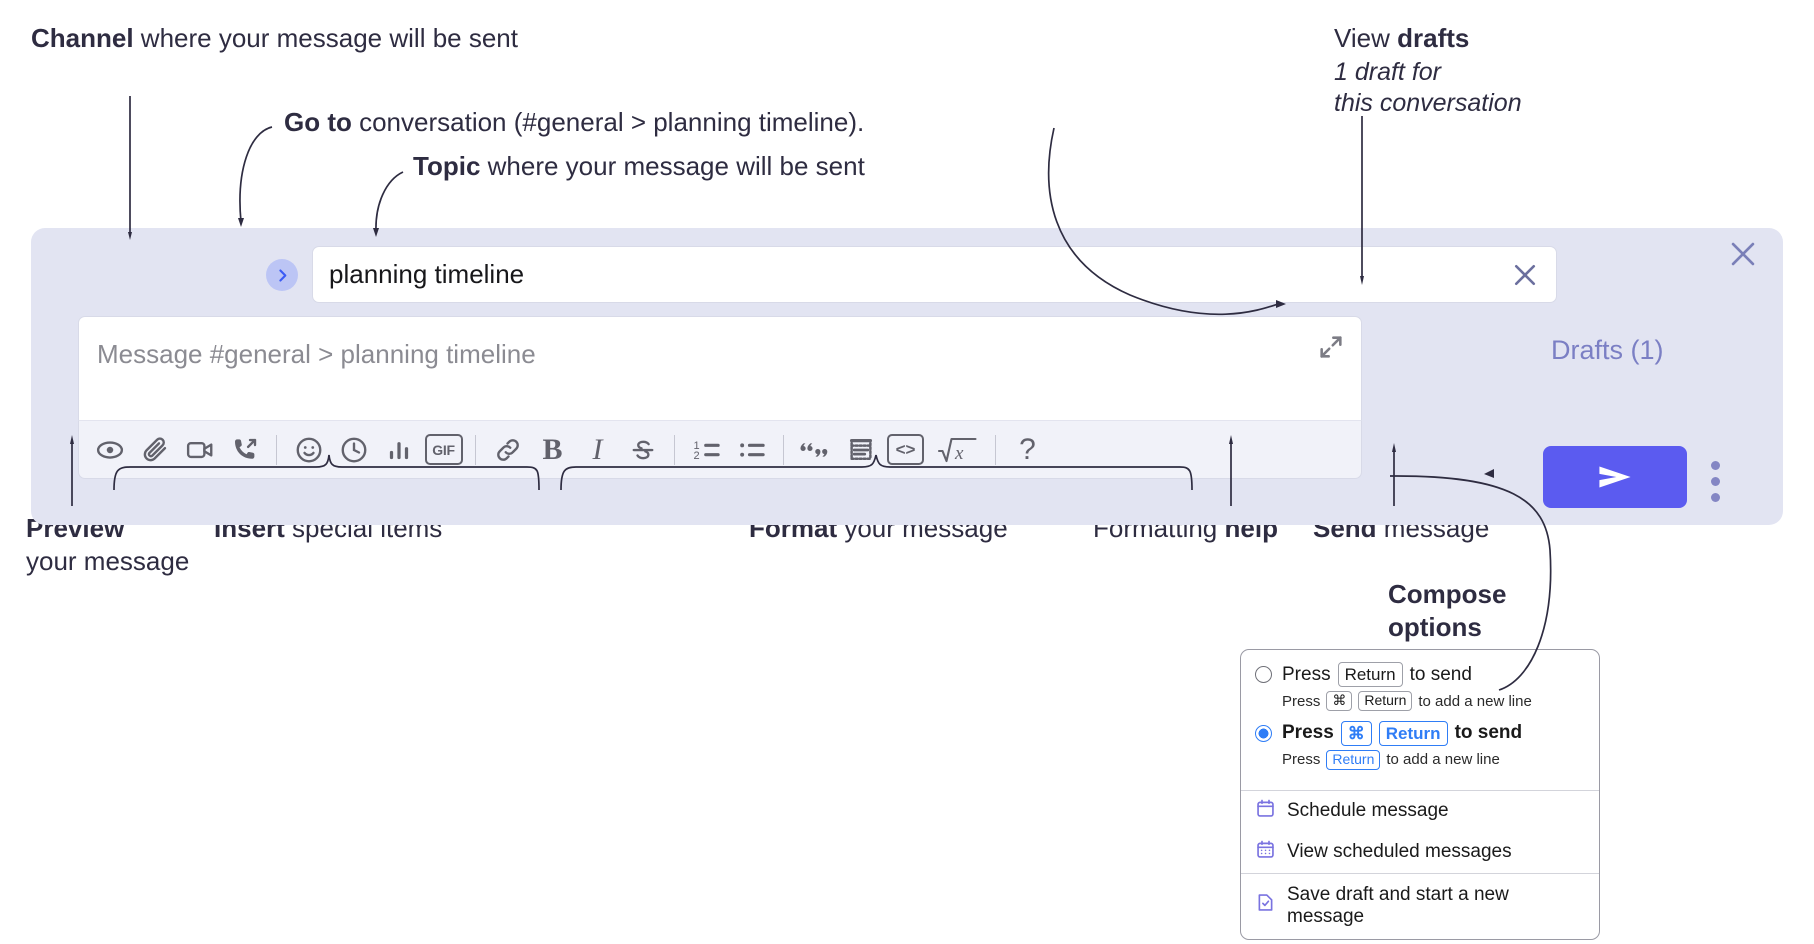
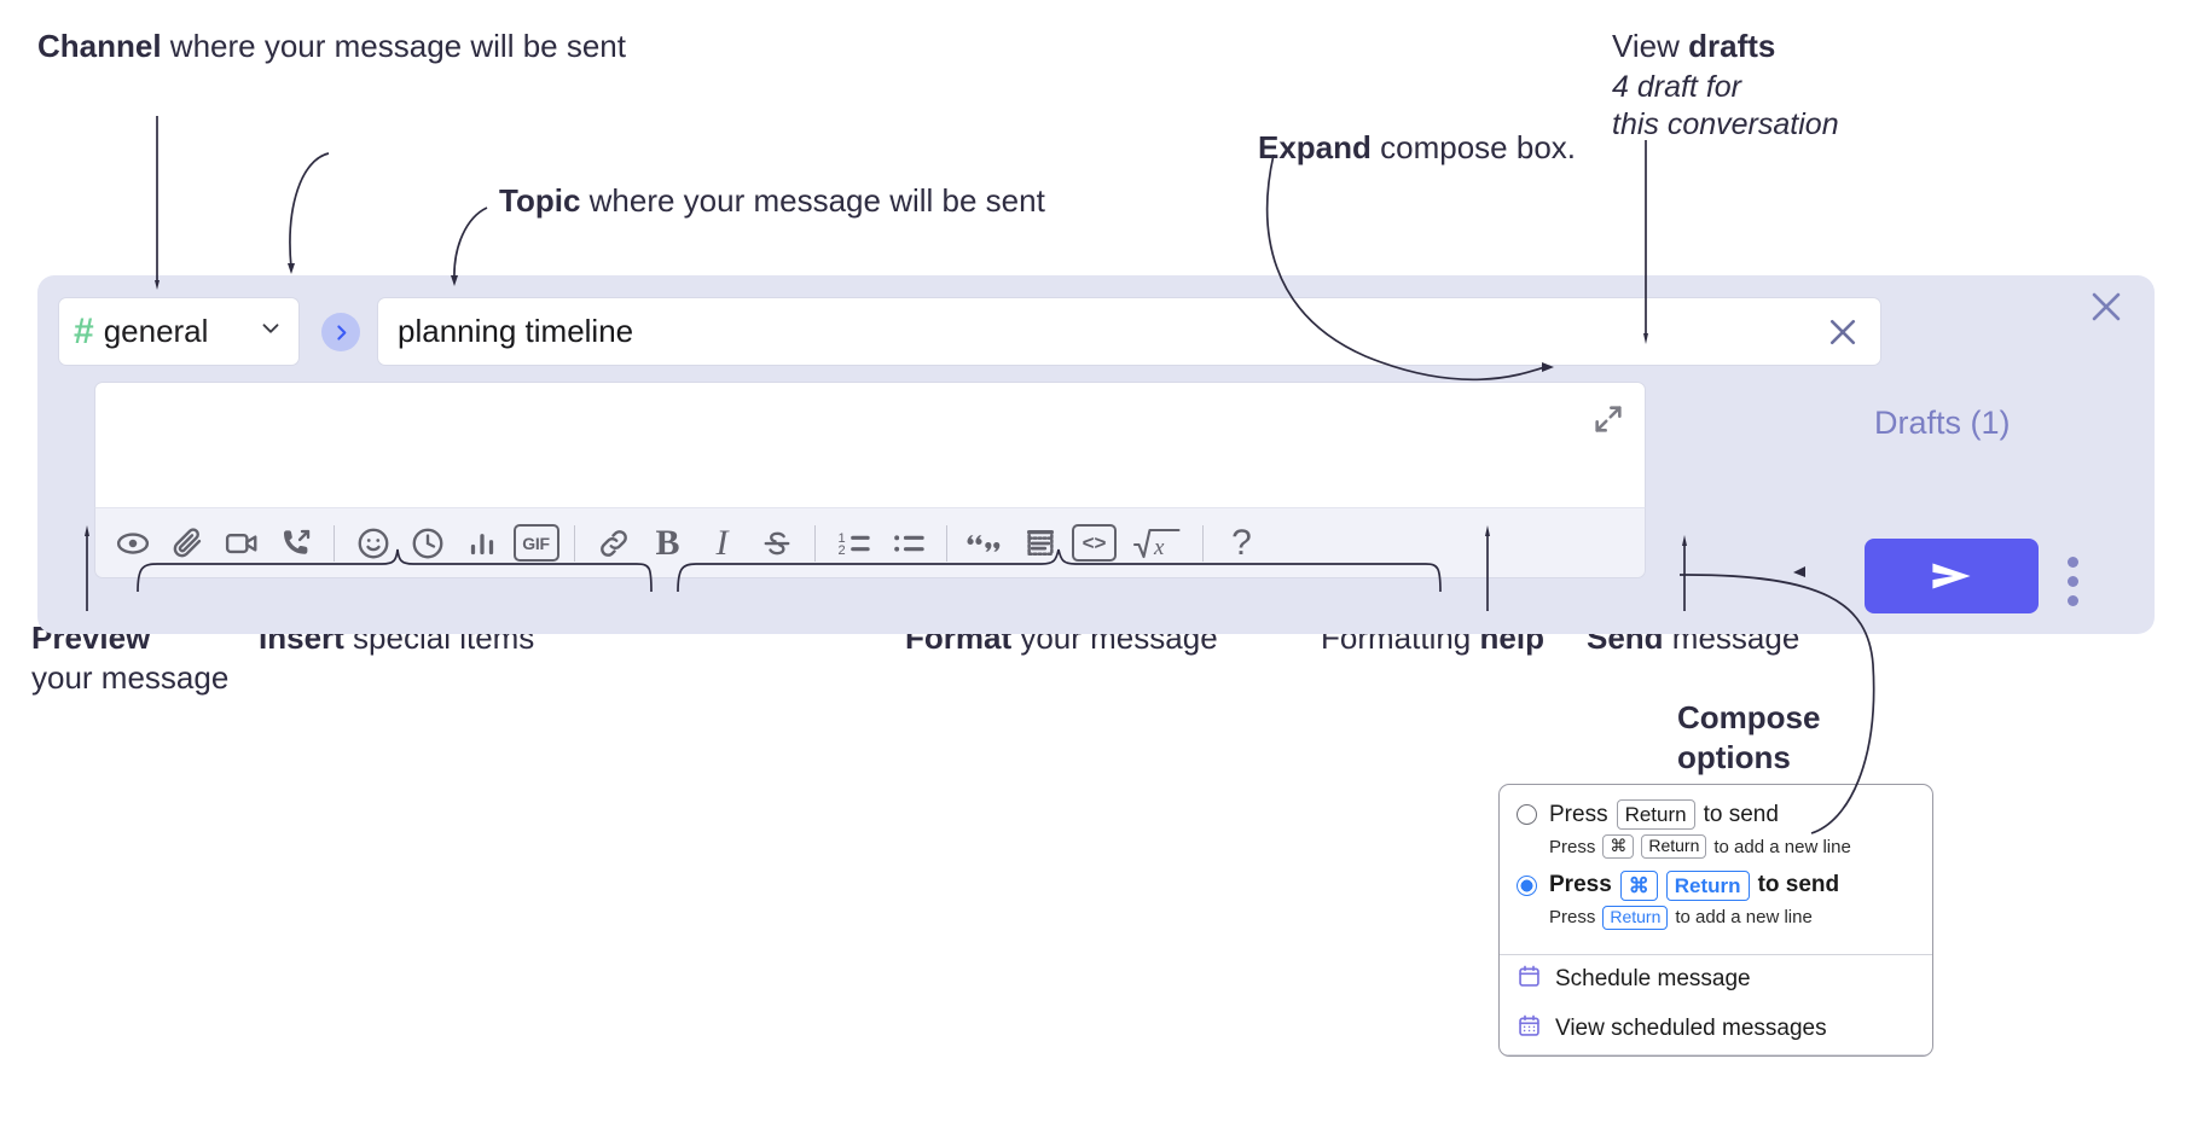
  Channel where your message will be sent
- Go to conversation (#general > planning timeline).
  Topic where your message will be sent
+ Expand compose box.
  View drafts
- 1 draft for
+ 4 draft for
  this conversation
  Preview
  your message
  Insert special items
  Format your message
  Formatting help
  Send message
  Compose
  options
+ #
+ general
  planning timeline
- Message #general > planning timeline
  GIF
  B
  I
  1
  2
  <>
  x
  ?
  Drafts (1)
  Press
  Return
  to send
  Press
  ⌘
  Return
  to add a new line
  Press
  ⌘
  Return
  to send
  Press
  Return
  to add a new line
  Schedule message
  View scheduled messages
- Save draft and start a new message
